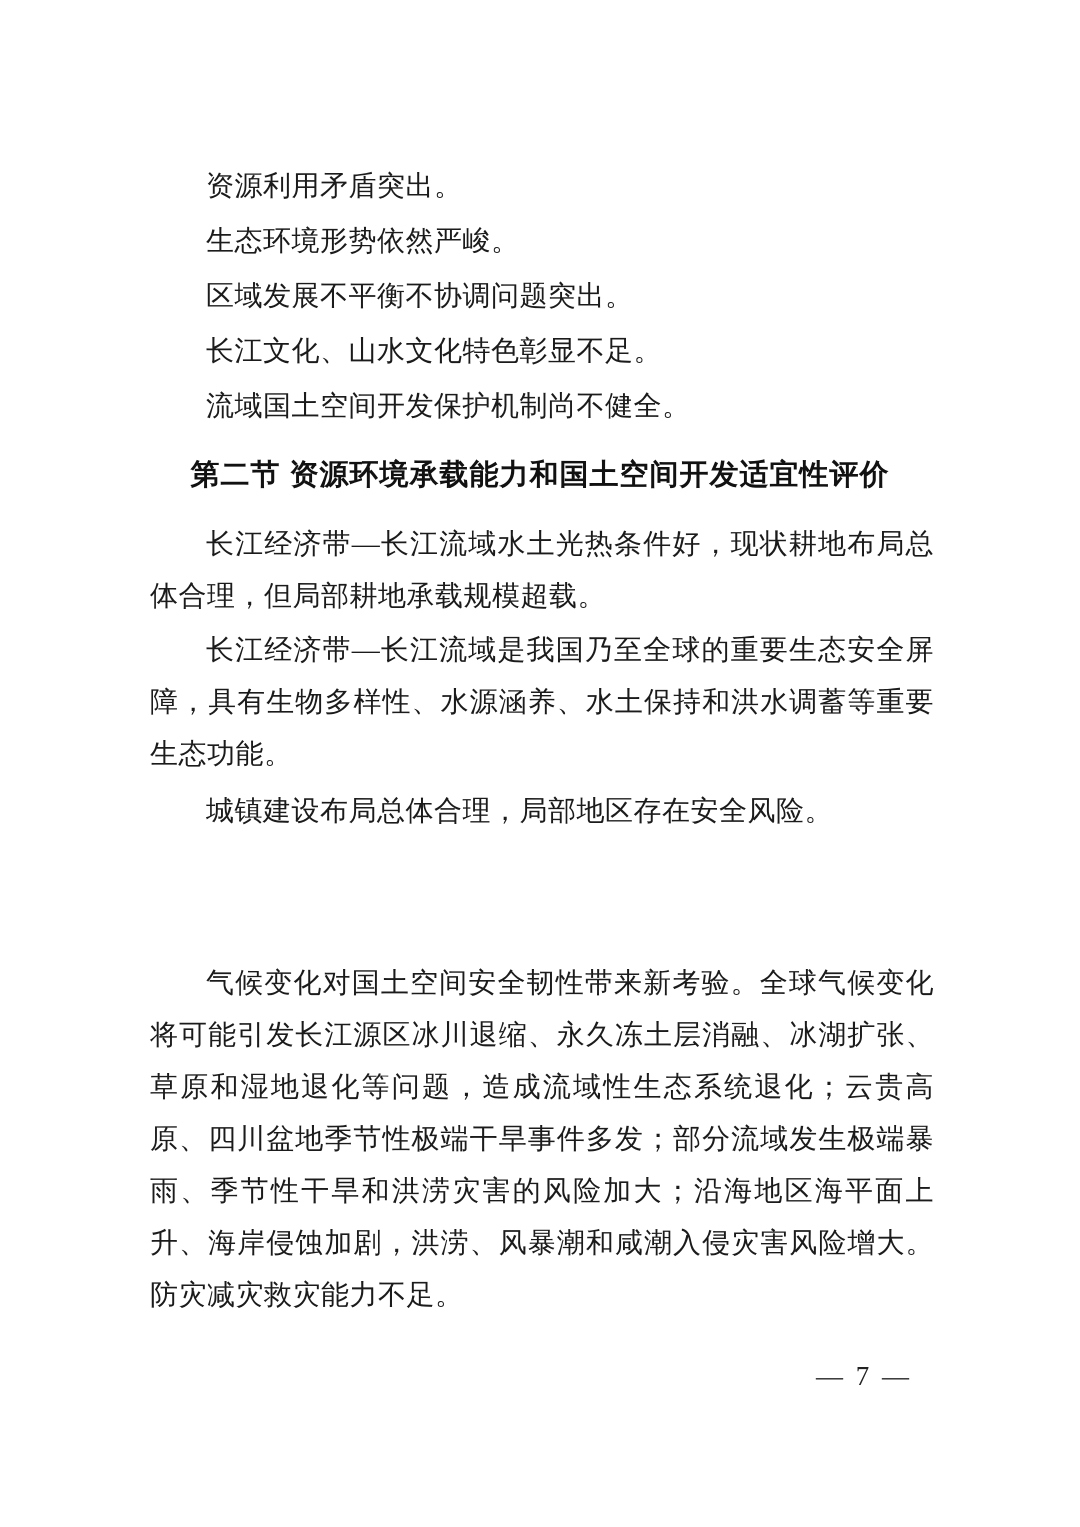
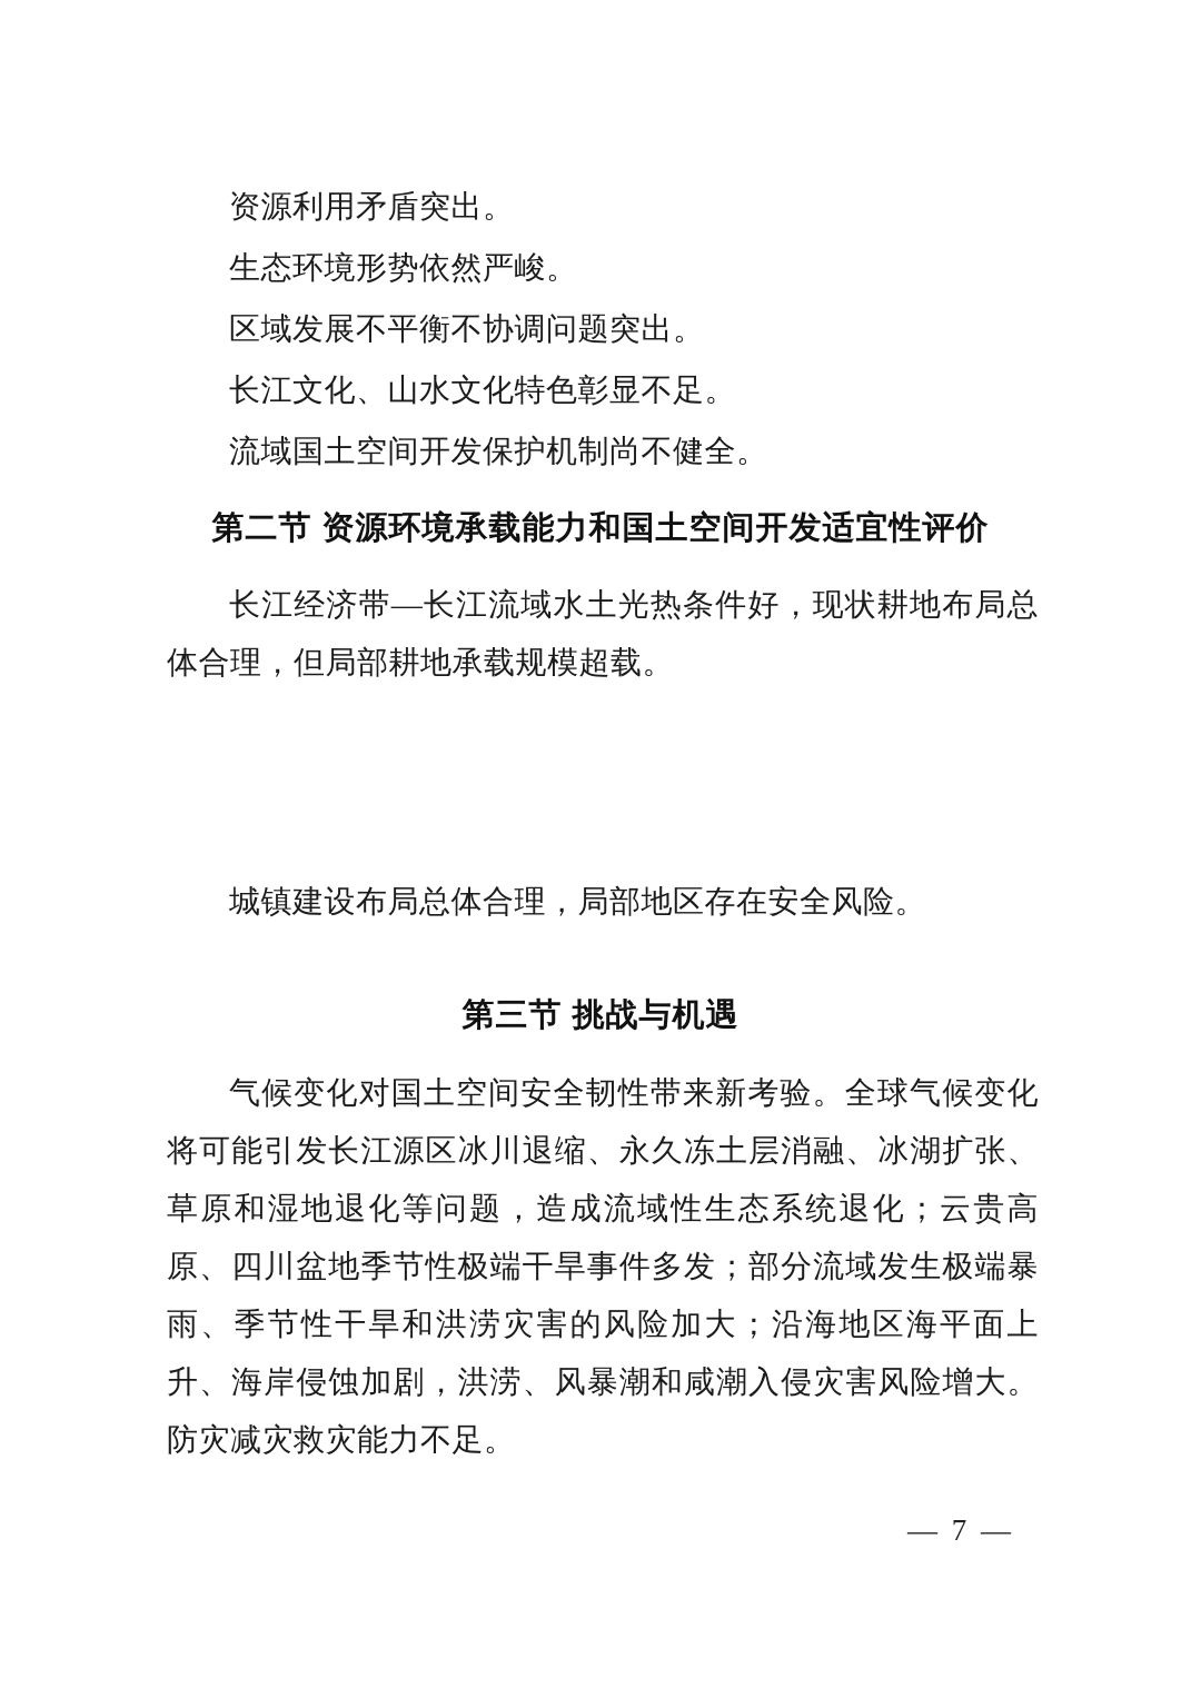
  资源利用矛盾突出。
  生态环境形势依然严峻。
  区域发展不平衡不协调问题突出。
  长江文化、山水文化特色彰显不足。
  流域国土空间开发保护机制尚不健全。
  第二节 资源环境承载能力和国土空间开发适宜性评价
  长江经济带—长江流域水土光热条件好，现状耕地布局总体合理，但局部耕地承载规模超载。
- 长江经济带—长江流域是我国乃至全球的重要生态安全屏障，具有生物多样性、水源涵养、水土保持和洪水调蓄等重要生态功能。
  城镇建设布局总体合理，局部地区存在安全风险。
+ 第三节 挑战与机遇
  气候变化对国土空间安全韧性带来新考验。全球气候变化将可能引发长江源区冰川退缩、永久冻土层消融、冰湖扩张、草原和湿地退化等问题，造成流域性生态系统退化；云贵高原、四川盆地季节性极端干旱事件多发；部分流域发生极端暴雨、季节性干旱和洪涝灾害的风险加大；沿海地区海平面上升、海岸侵蚀加剧，洪涝、风暴潮和咸潮入侵灾害风险增大。防灾减灾救灾能力不足。
  — 7 —
